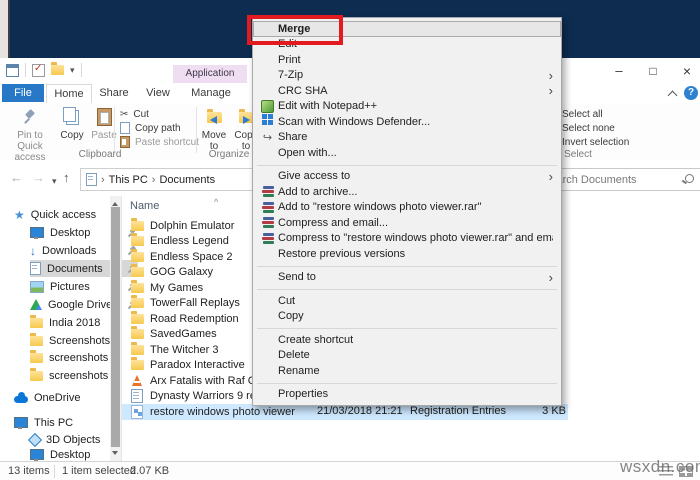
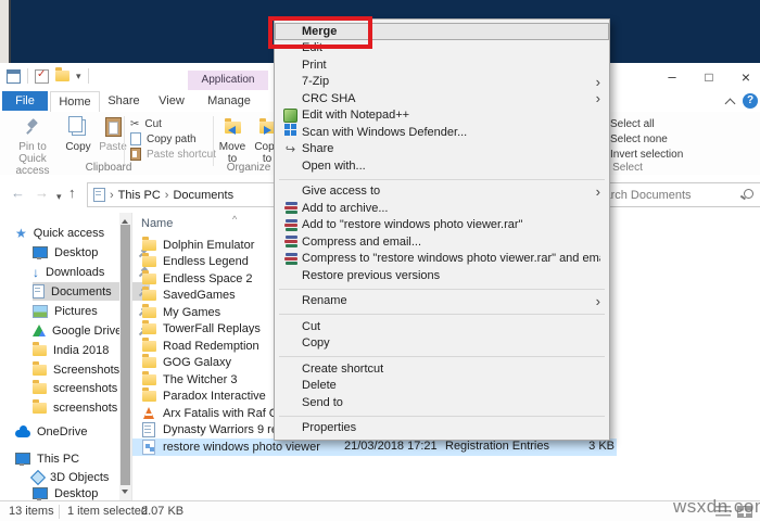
  File
  Home
  Share
  View
  Manage
  ?
  Pin to Quick access
  Copy
  Past
  Cut
  Copy path
  Paste shortcut
  Move to
  Cop to
  Clipboard
  Organize
  Select all
  Select none
  Invert selection
  Select
  ←
  →
  ↑
  This PC
  Documents
  rch Documents
  Quick access
  Desktop
  Downloads
  Documents
  Pictures
  Google Driv
  India 2018
  Screenshots
  screenshots
  screenshots
  OneDrive
  This PC
  3D Objects
  Desktop
  Name
  ^
  Dolphin Emulator
  Endless Legend
  Endless Space 2
- GOG Galaxy
+ SavedGames
  My Games
  TowerFall Replays
  Road Redemption
- SavedGames
+ GOG Galaxy
  The Witcher 3
  Paradox Interactive
  Arx Fatalis with Raf
  Dynasty Warriors 9 r
  restore windows photo viewer
- 21/03/2018 21:21
+ 21/03/2018 17:21
  Registration Entries
  3 KB
  13 items
  1 item selected
  2.07 KB
  Merge
  Edit
  Print
  7-Zip
  CRC SHA
  Edit with Notepad++
  Scan with Windows Defender...
  Share
  Open with...
  Give access to
  Add to archive...
  Add to "restore windows photo viewer.rar"
  Compress and email...
  Compress to "restore windows photo viewer.rar" and em
  Restore previous versions
- Send to
+ Rename
  Cut
  Copy
  Create shortcut
  Delete
- Rename
+ Send to
  Properties
  wsxdn.co
